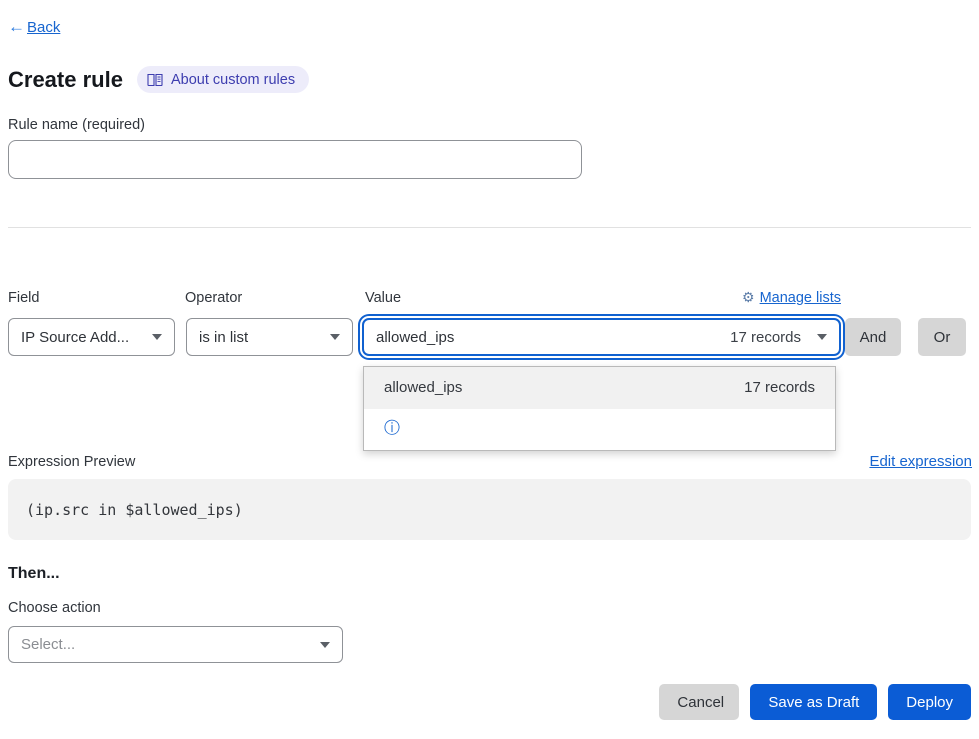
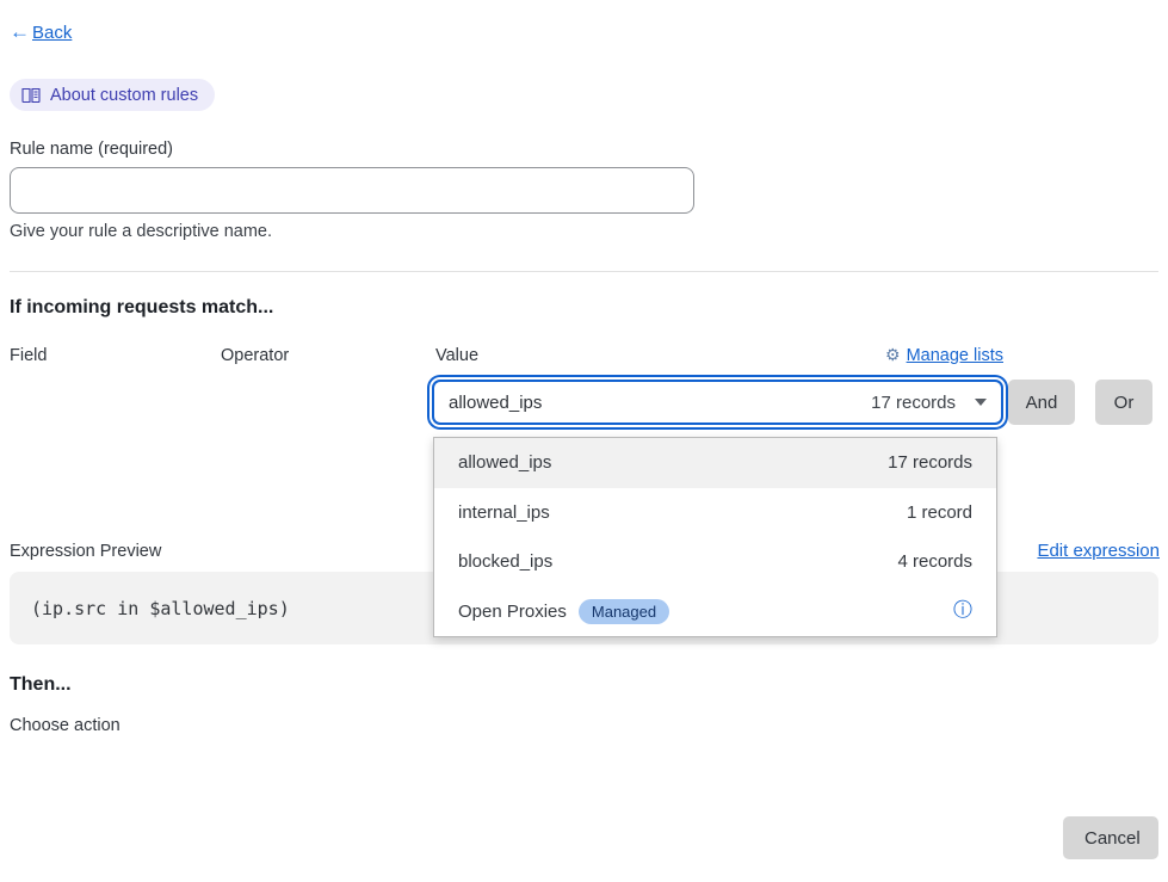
  ←
  Back
- Create rule
  About custom rules
  Rule name (required)
+ Give your rule a descriptive name.
+ If incoming requests match...
  Field
  Operator
  Value
  ⚙
  Manage lists
- IP Source Add...
- is in list
  allowed_ips
  17 records
  And
  Or
  allowed_ips
  17 records
+ internal_ips
+ 1 record
+ blocked_ips
+ 4 records
+ Open Proxies
+ Managed
  ⓘ
  Expression Preview
  Edit expression
  (ip.src in $allowed_ips)
  Then...
  Choose action
- Select...
  Cancel
- Save as Draft
- Deploy
